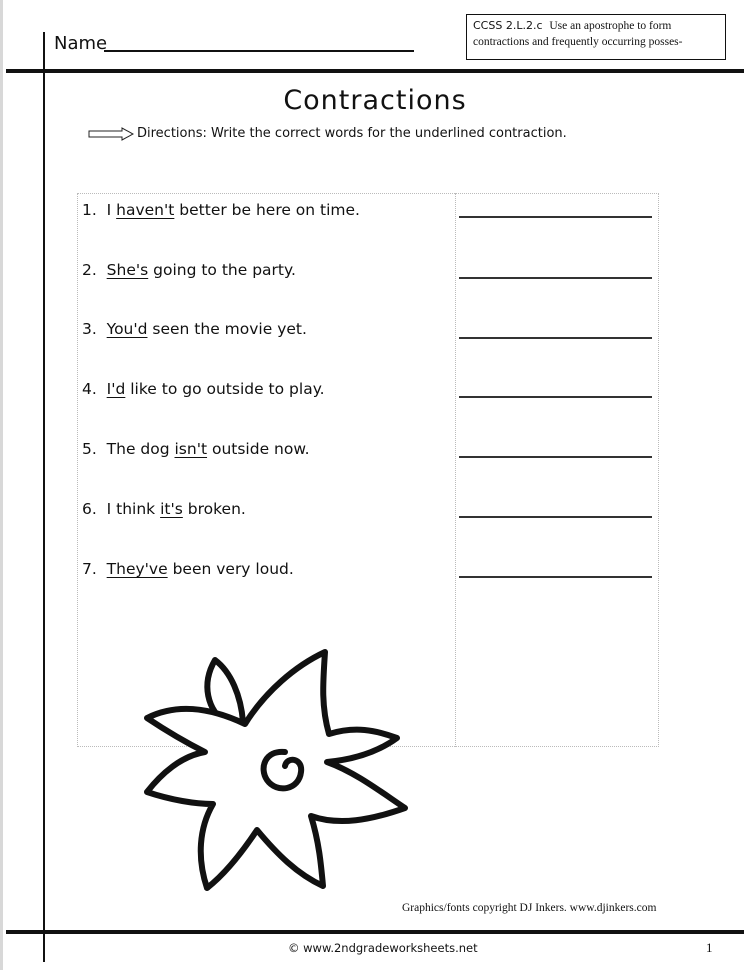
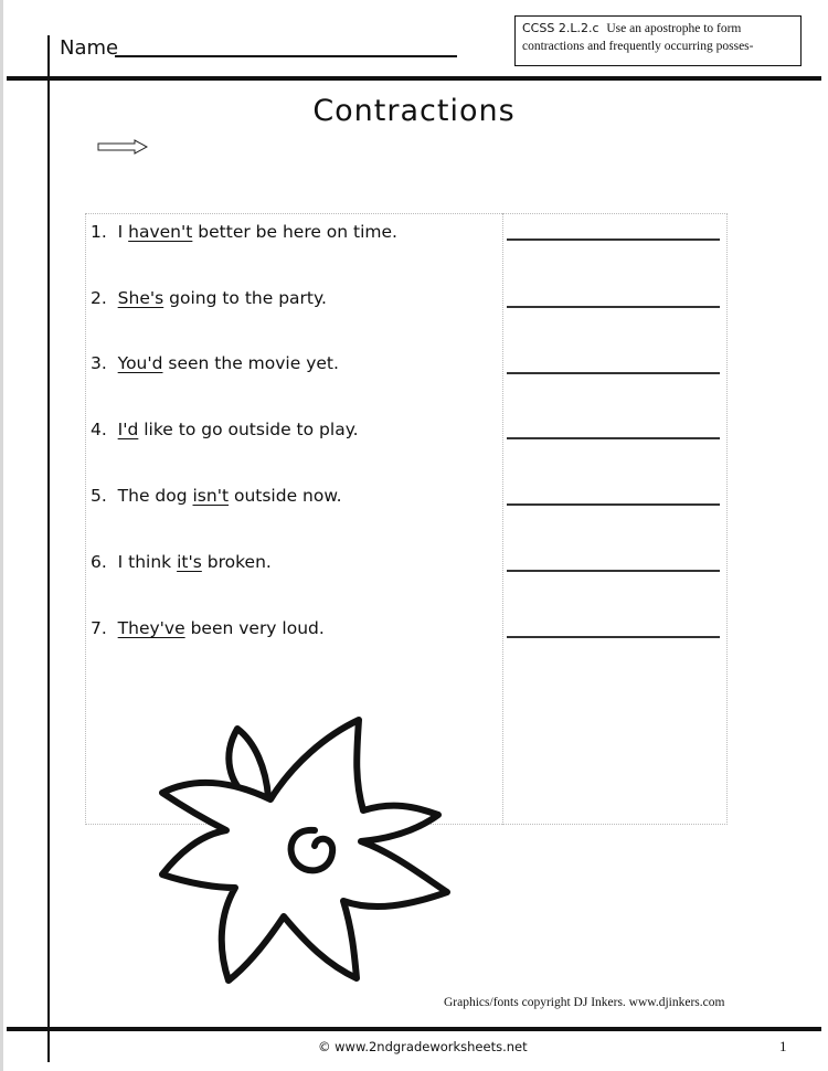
  Name
  CCSS 2.L.2.c Use an apostrophe to form
  contractions and frequently occurring posses-
  Contractions
- Directions: Write the correct words for the underlined contraction.
  1. I haven't better be here on time.
  2. She's going to the party.
  3. You'd seen the movie yet.
  4. I'd like to go outside to play.
  5. The dog isn't outside now.
  6. I think it's broken.
  7. They've been very loud.
  Graphics/fonts copyright DJ Inkers. www.djinkers.com
  © www.2ndgradeworksheets.net
  1
